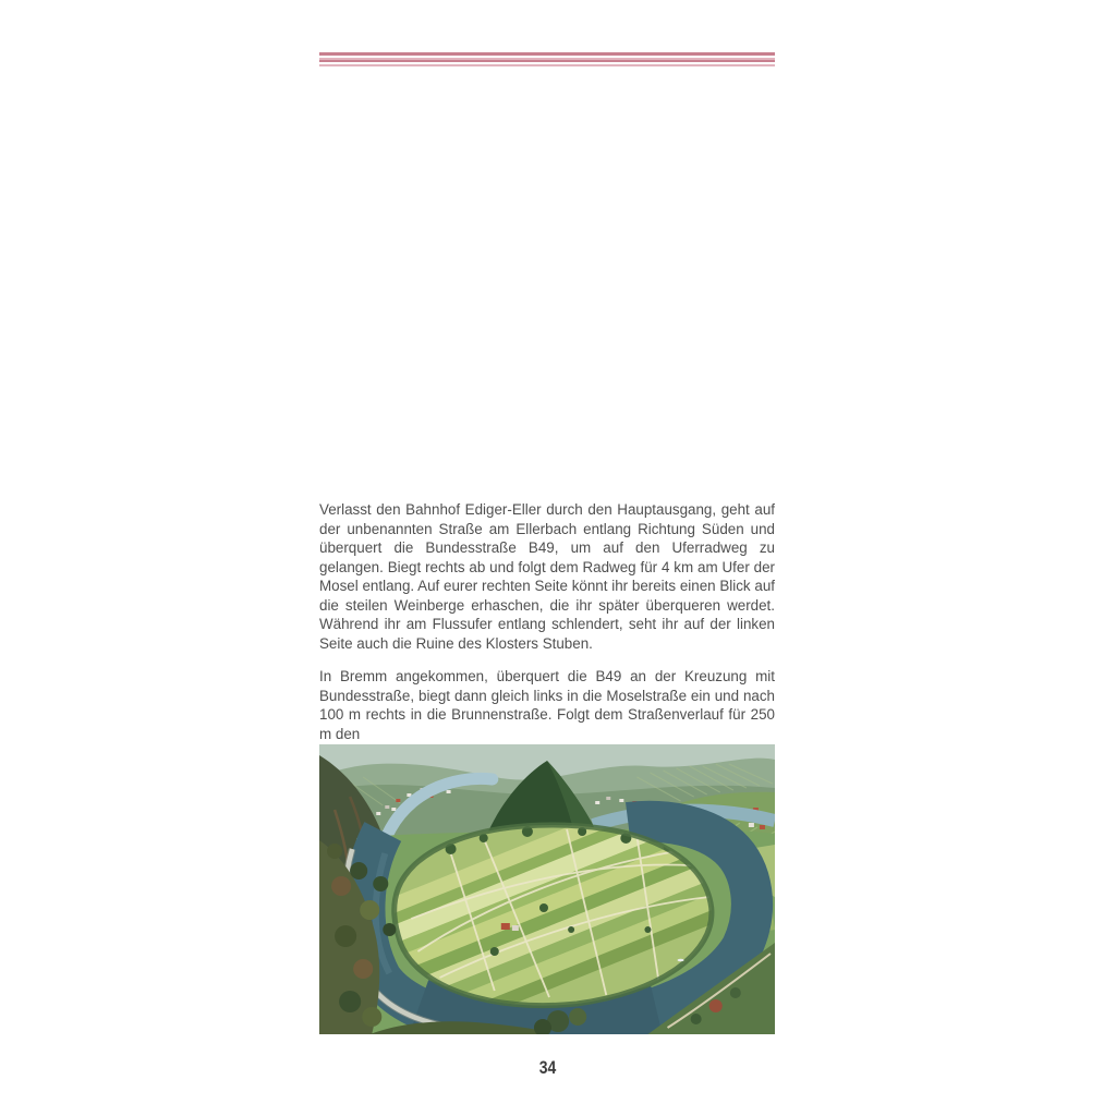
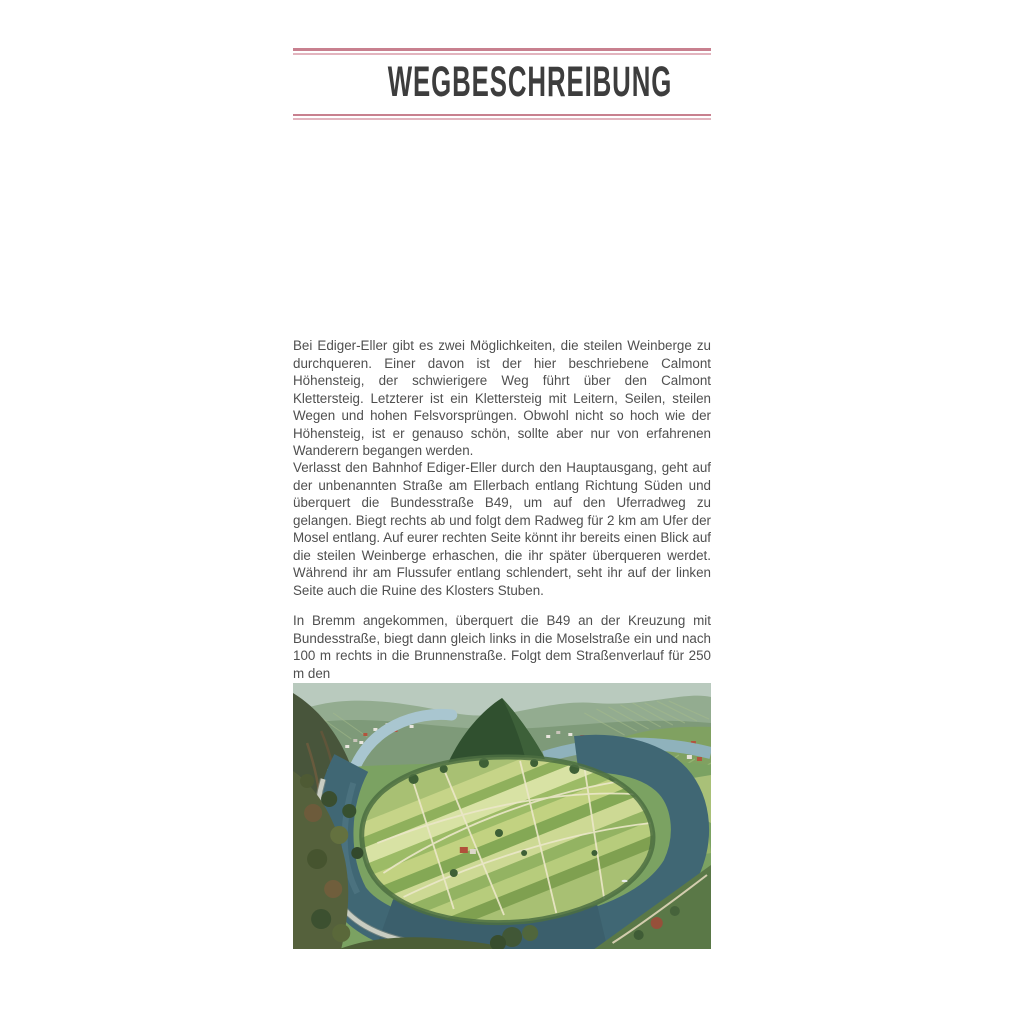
+ WEGBESCHREIBUNG
+ Bei Ediger-Eller gibt es zwei Möglichkeiten, die steilen Weinberge zu durchqueren. Einer davon ist der hier beschriebene Calmont Höhensteig, der schwierigere Weg führt über den Calmont Klettersteig. Letzterer ist ein Klettersteig mit Leitern, Seilen, steilen Wegen und hohen Felsvorsprüngen. Obwohl nicht so hoch wie der Höhensteig, ist er genauso schön, sollte aber nur von erfahrenen Wanderern begangen werden.
- Verlasst den Bahnhof Ediger-Eller durch den Hauptausgang, geht auf der unbenannten Straße am Ellerbach entlang Richtung Süden und überquert die Bundesstraße B49, um auf den Uferradweg zu gelangen. Biegt rechts ab und folgt dem Radweg für 4 km am Ufer der Mosel entlang. Auf eurer rechten Seite könnt ihr bereits einen Blick auf die steilen Weinberge erhaschen, die ihr später überqueren werdet. Während ihr am Flussufer entlang schlendert, seht ihr auf der linken Seite auch die Ruine des Klosters Stuben.
+ Verlasst den Bahnhof Ediger-Eller durch den Hauptausgang, geht auf der unbenannten Straße am Ellerbach entlang Richtung Süden und überquert die Bundesstraße B49, um auf den Uferradweg zu gelangen. Biegt rechts ab und folgt dem Radweg für 2 km am Ufer der Mosel entlang. Auf eurer rechten Seite könnt ihr bereits einen Blick auf die steilen Weinberge erhaschen, die ihr später überqueren werdet. Während ihr am Flussufer entlang schlendert, seht ihr auf der linken Seite auch die Ruine des Klosters Stuben.
  In Bremm angekommen, überquert die B49 an der Kreuzung mit Bundesstraße, biegt dann gleich links in die Moselstraße ein und nach 100 m rechts in die Brunnenstraße. Folgt dem Straßenverlauf für 250 m den
- 34
